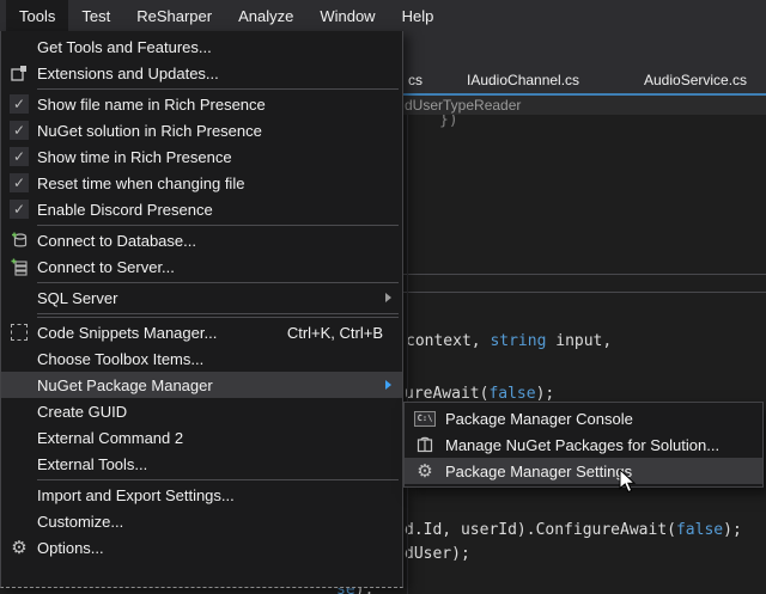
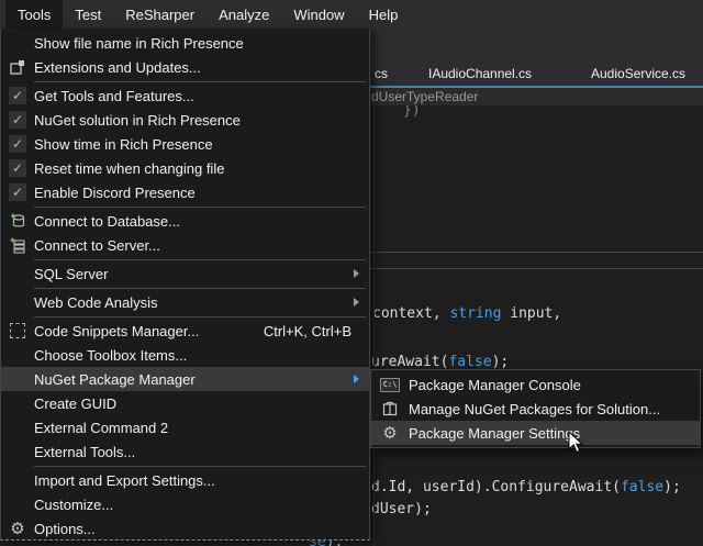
  Tools
  Test
  ReSharper
  Analyze
  Window
  Help
  cs
  IAudioChannel.cs
  AudioService.cs
  dUserTypeReader
  })
  context, string input,
  ureAwait(false);
  d.Id, userId).ConfigureAwait(false);
  dUser);
  se);
- Get Tools and Features...
+ Show file name in Rich Presence
  Extensions and Updates...
  ✓
- Show file name in Rich Presence
+ Get Tools and Features...
  ✓
  NuGet solution in Rich Presence
  ✓
  Show time in Rich Presence
  ✓
  Reset time when changing file
  ✓
  Enable Discord Presence
  Connect to Database...
  Connect to Server...
  SQL Server
+ Web Code Analysis
  Code Snippets Manager...
  Ctrl+K, Ctrl+B
  Choose Toolbox Items...
  NuGet Package Manager
  Create GUID
  External Command 2
  External Tools...
  Import and Export Settings...
  Customize...
  ⚙
  Options...
  C:\
  Package Manager Console
  Manage NuGet Packages for Solution...
  ⚙
  Package Manager Settins
